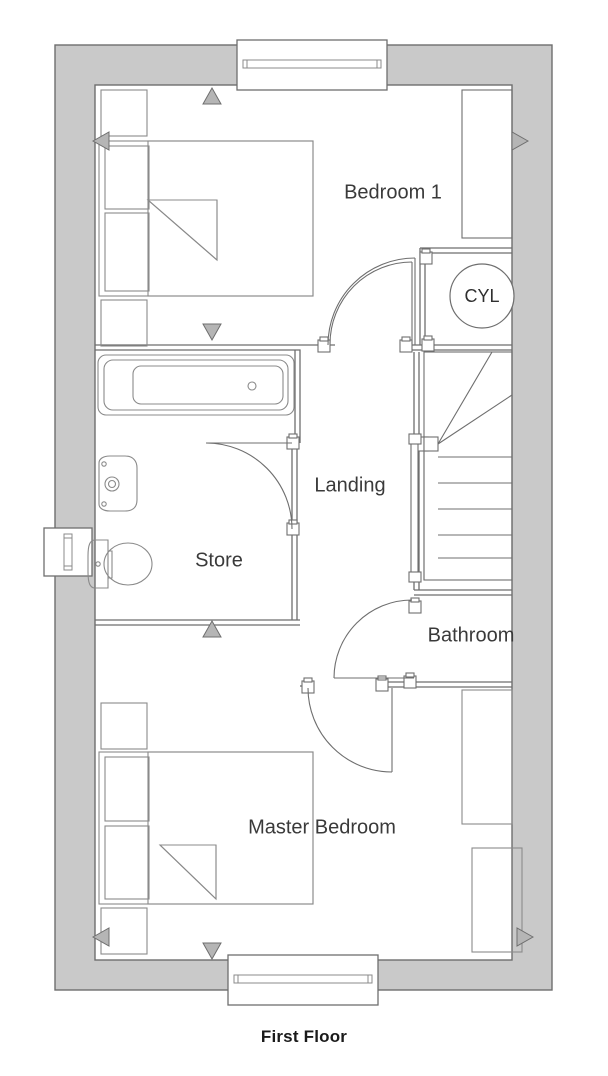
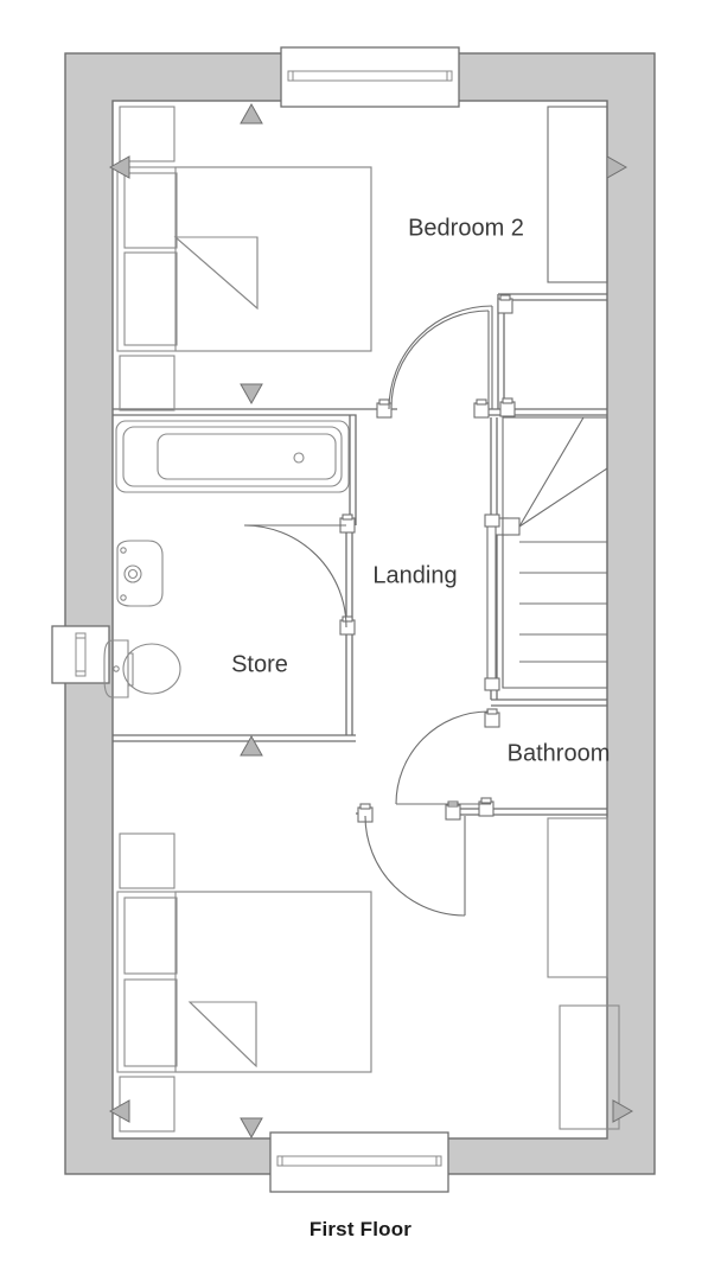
- CYL
- Bedroom 1
+ Bedroom 2
  Store
  Landing
  Bathroom
- Master Bedroom
  First Floor
